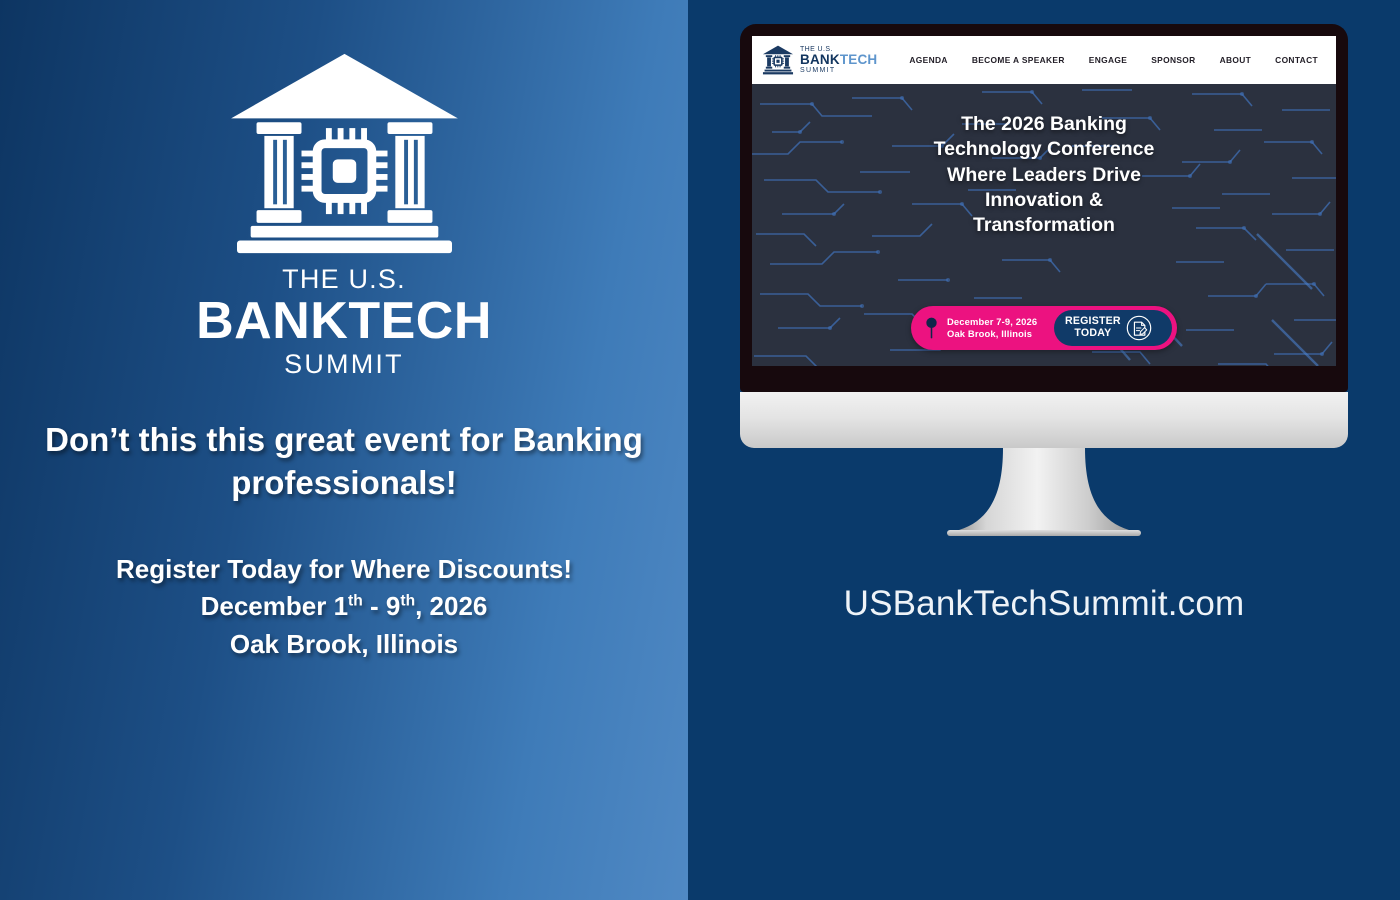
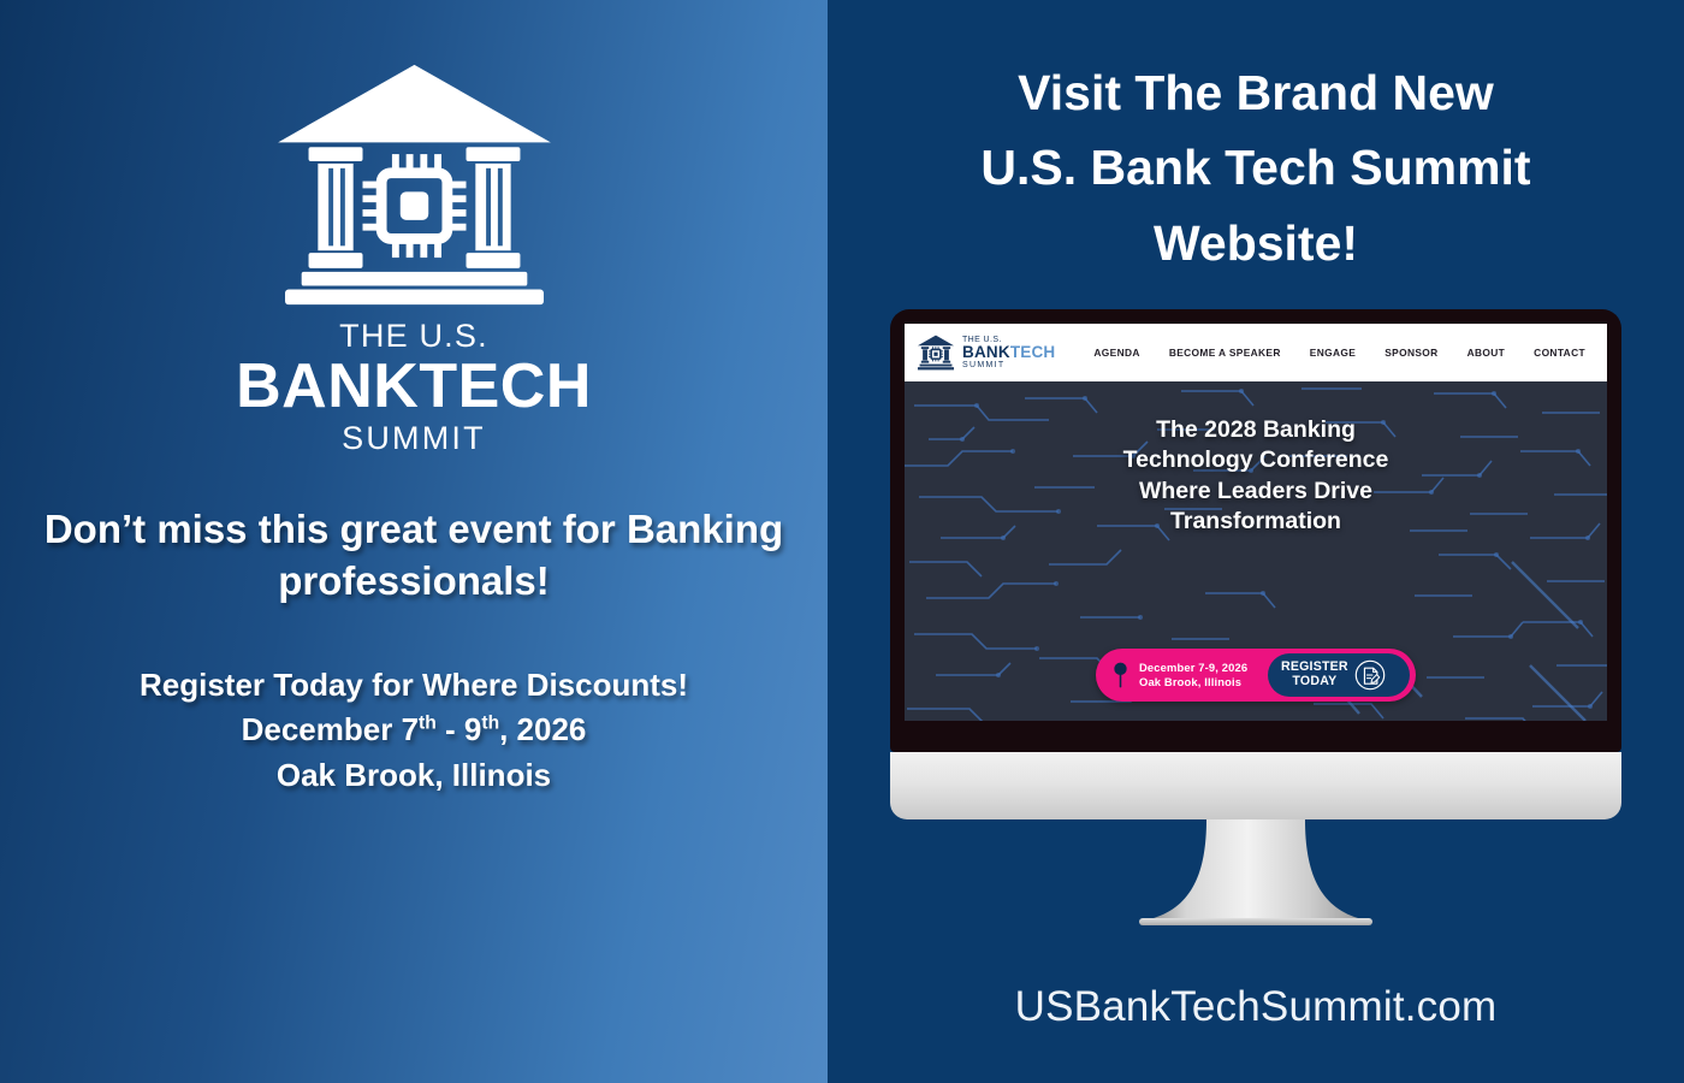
  THE U.S.
  BANKTECH
  SUMMIT
- Don’t this this great event for Banking professionals!
+ Don’t miss this great event for Banking professionals!
  Register Today for Where Discounts!
- December 1th - 9th, 2026
+ December 7th - 9th, 2026
  Oak Brook, Illinois
+ Visit The Brand New
+ U.S. Bank Tech Summit
+ Website!
  BANKTECH
  AGENDA
  BECOME A SPEAKER
  ENGAGE
  SPONSOR
  ABOUT
  CONTACT
- The 2026 Banking
+ The 2028 Banking
  Technology Conference
  Where Leaders Drive
- Innovation &
  Transformation
  December 7-9, 2026
  Oak Brook, Illinois
  REGISTER
  TODAY
  USBankTechSummit.com
